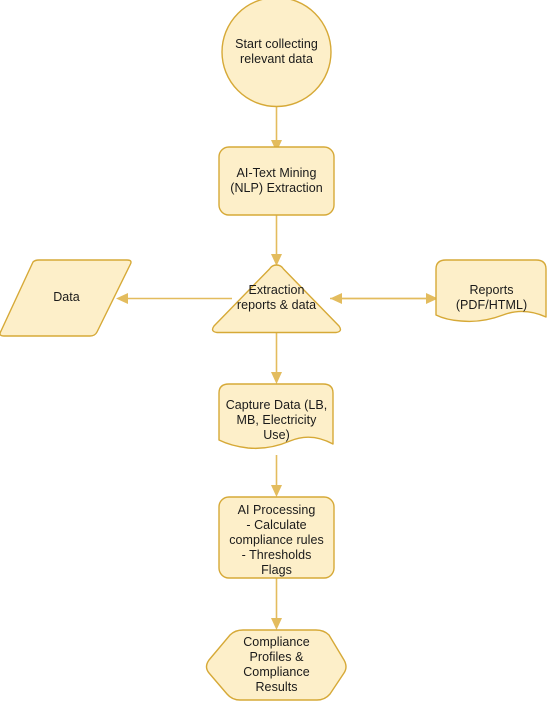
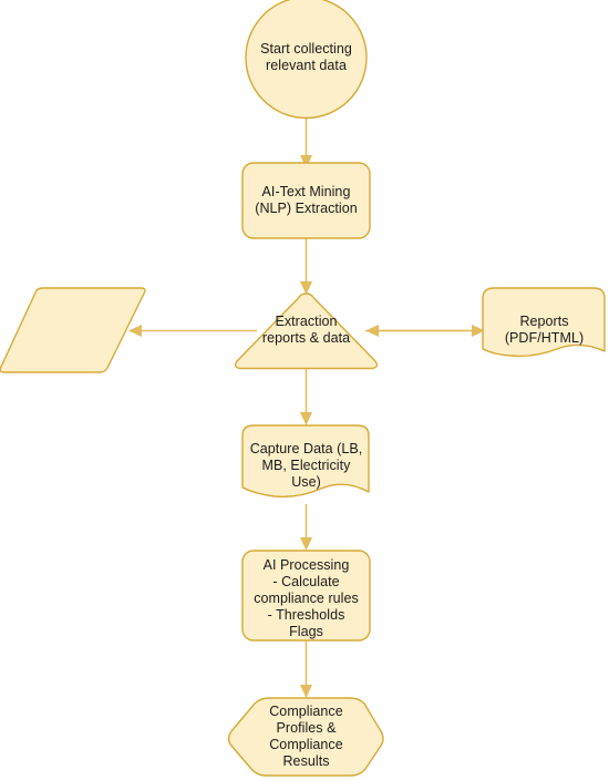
  Start collecting
  relevant data
  AI-Text Mining
  (NLP) Extraction
  Extraction
  reports & data
- Data
  Reports
  (PDF/HTML)
  Capture Data (LB,
  MB, Electricity
  Use)
  AI Processing
  - Calculate
  compliance rules
  - Thresholds
  Flags
  Compliance
  Profiles &
  Compliance
  Results
